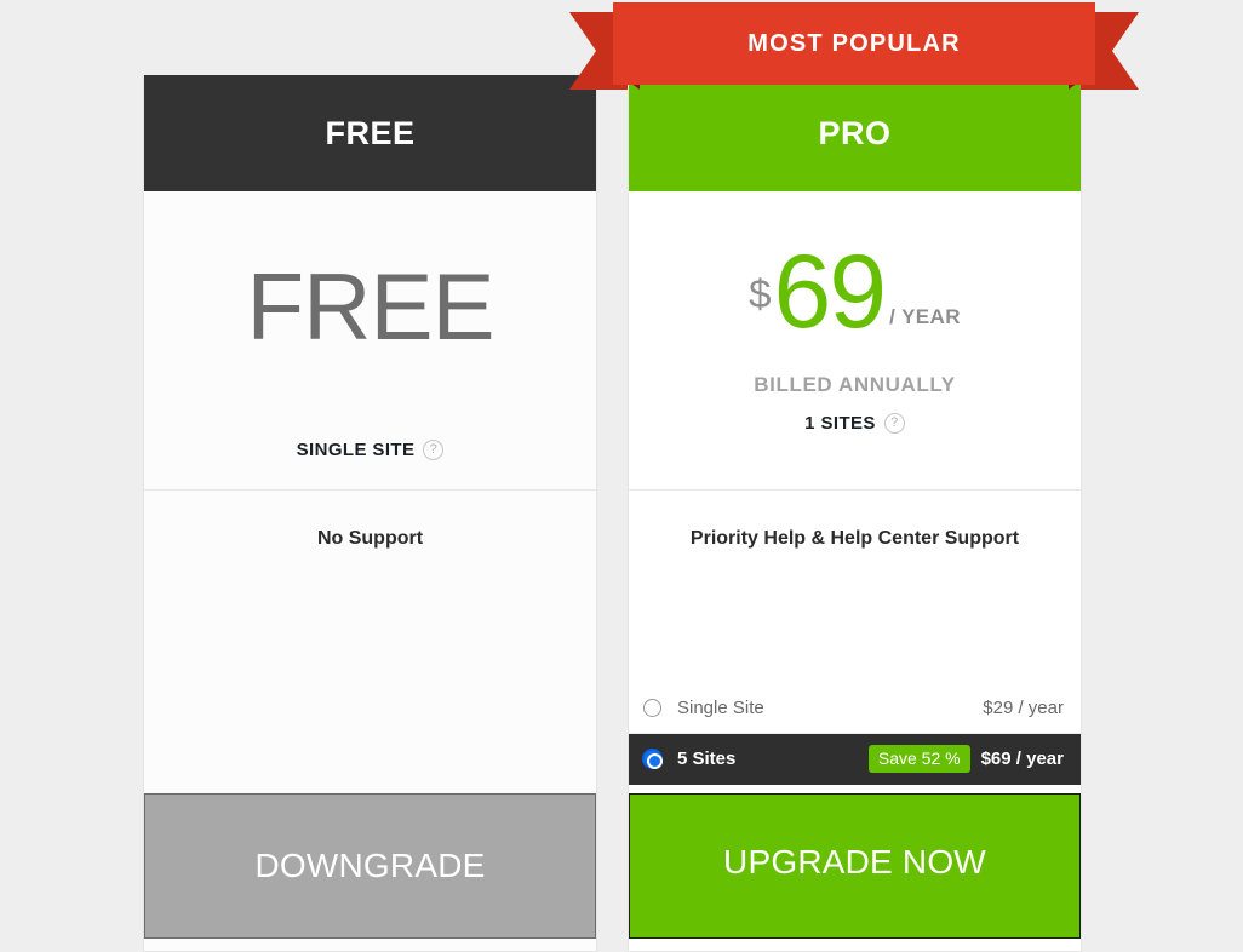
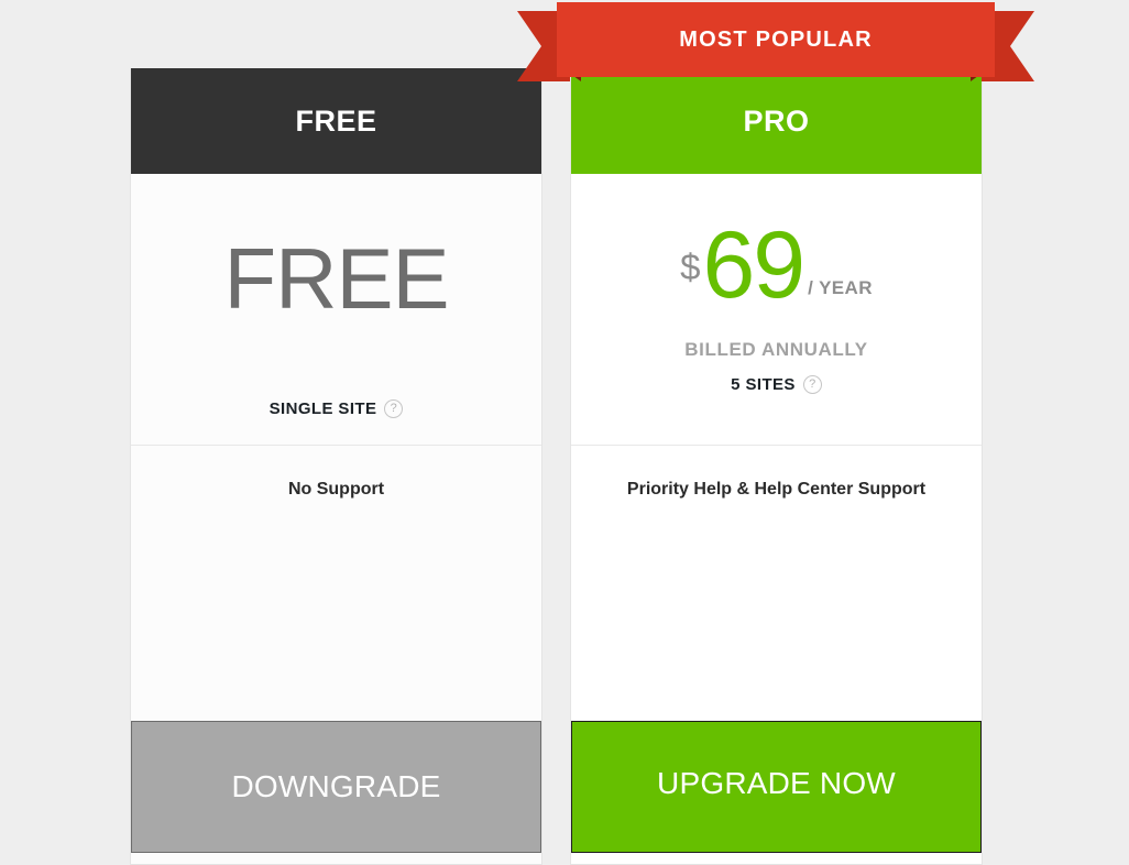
  FREE
  FREE
  SINGLE SITE
  ?
  No Support
  DOWNGRADE
  PRO
  $
  69
  / YEAR
  BILLED ANNUALLY
- 1 SITES
+ 5 SITES
  ?
  Priority Help & Help Center Support
- Single Site
- $29 / year
- 5 Sites
- Save 52 %
- $69 / year
  UPGRADE NOW
  MOST POPULAR
